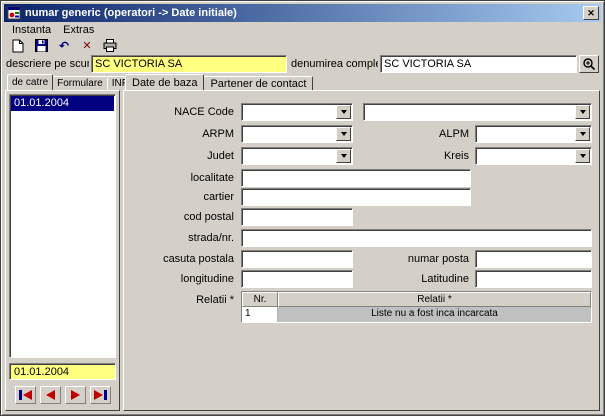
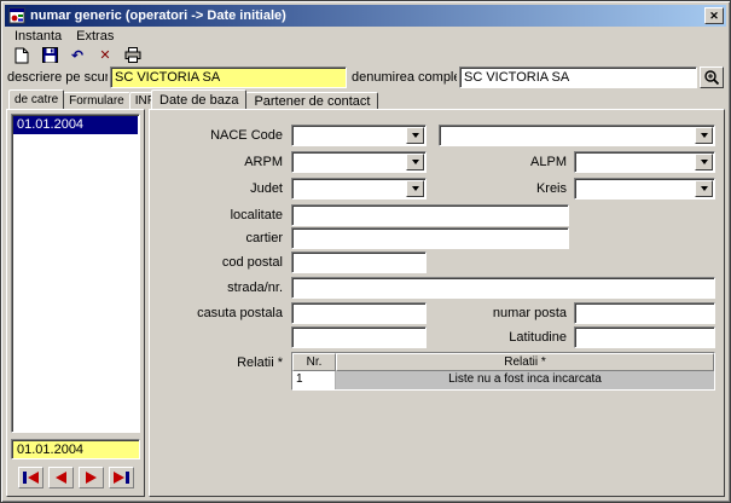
  numar generic (operatori -> Date initiale)
  ✕
  Instanta
  Extras
  ↶
  ✕
  SC VICTORIA SA
  SC VICTORIA SA
  de catre
  Formulare
  01.01.2004
  01.01.2004
  Date de baza
  Partener de contact
  NACE Code
  ARPM
  ALPM
  Judet
  Kreis
  localitate
  cartier
  cod postal
  strada/nr.
  casuta postala
  numar posta
- longitudine
  Latitudine
  Relatii *
  Nr.
  Relatii *
  1
  Liste nu a fost inca incarcata
